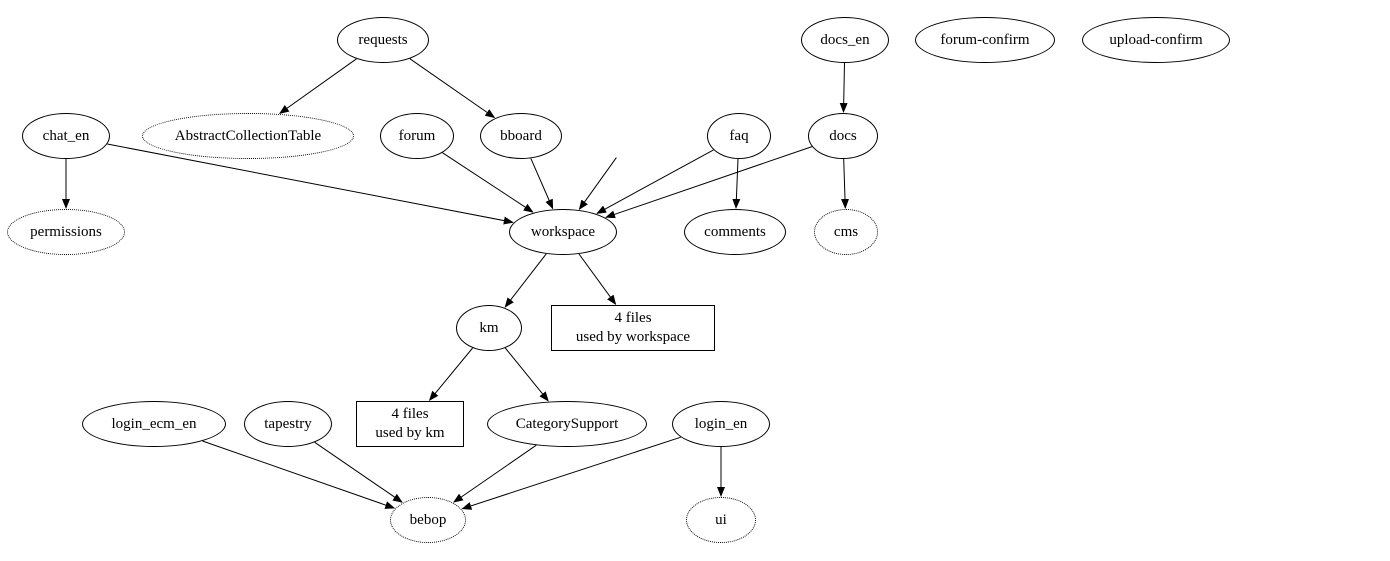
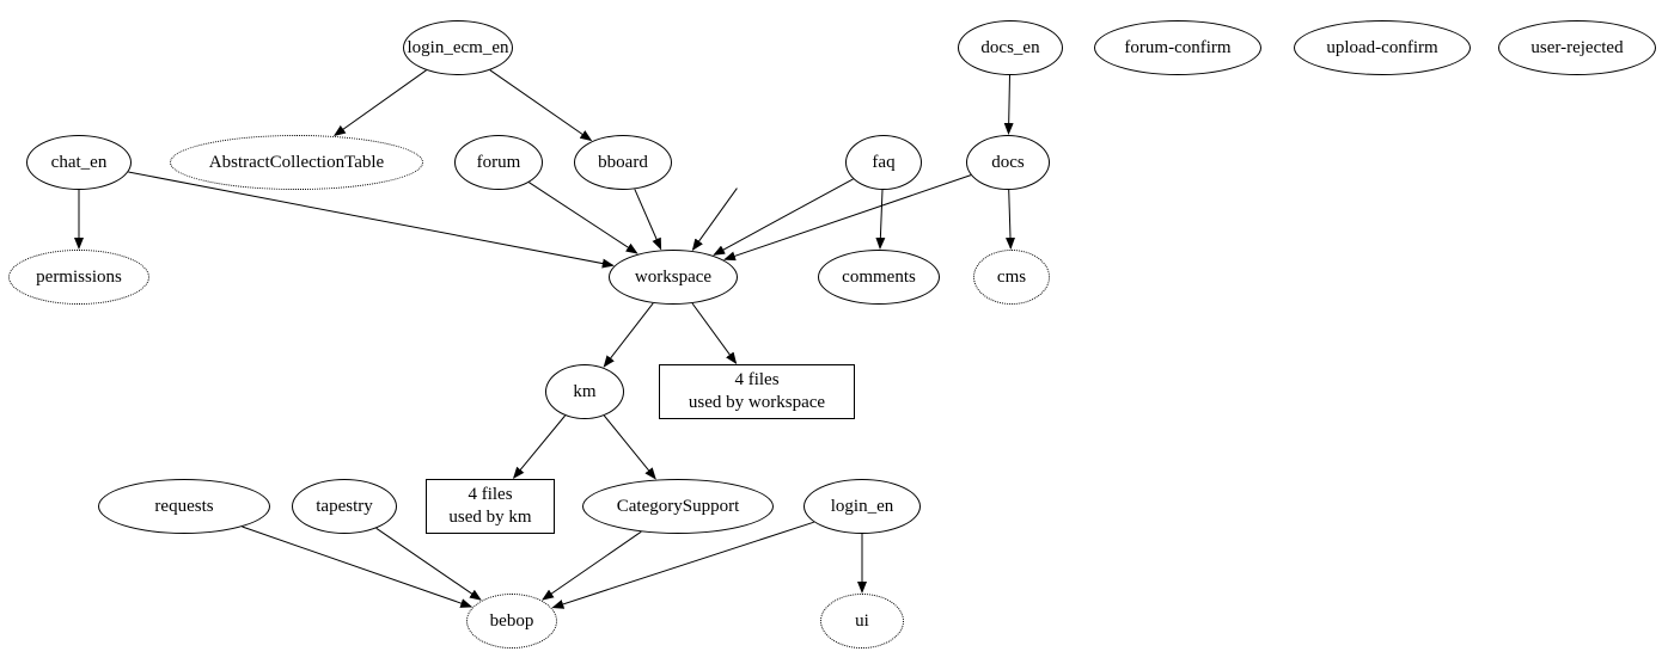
- requests
+ login_ecm_en
  docs_en
  forum-confirm
  upload-confirm
+ user-rejected
  chat_en
  AbstractCollectionTable
  forum
  bboard
  faq
  docs
  permissions
  workspace
  comments
  cms
  km
  4 files
  used by workspace
- login_ecm_en
+ requests
  tapestry
  4 files
  used by km
  CategorySupport
  login_en
  bebop
  ui
